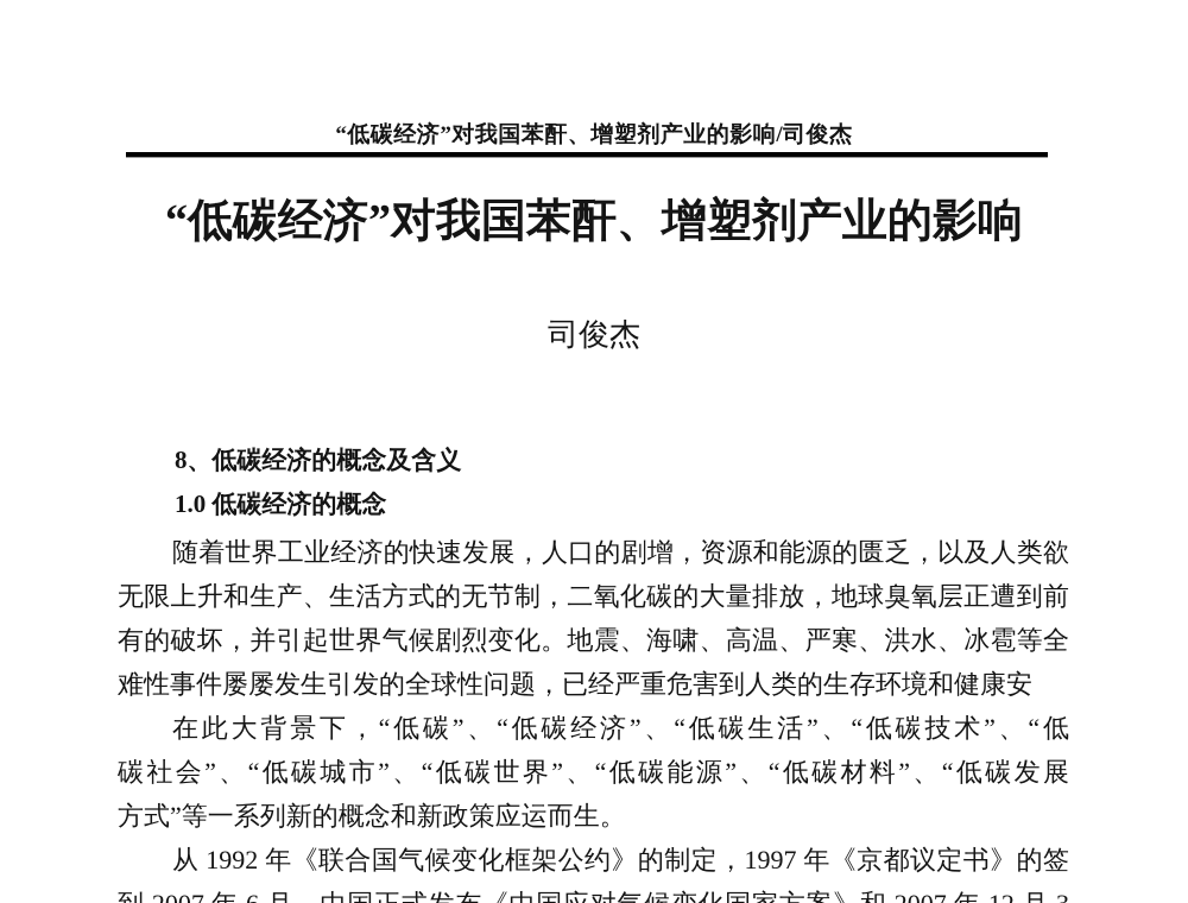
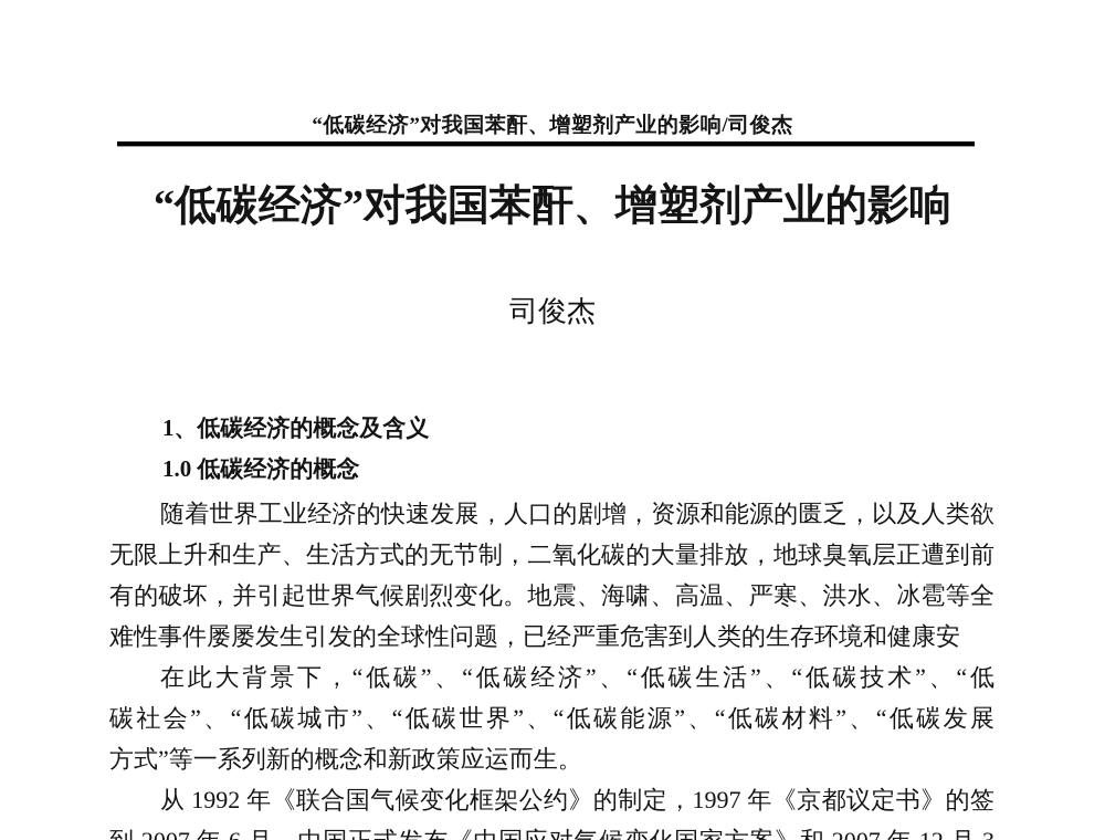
  “低碳经济”对我国苯酐、增塑剂产业的影响/司俊杰
  “低碳经济”对我国苯酐、增塑剂产业的影响
  司俊杰
- 8、低碳经济的概念及含义
+ 1、低碳经济的概念及含义
  1.0 低碳经济的概念
  随着世界工业经济的快速发展，人口的剧增，资源和能源的匮乏，以及人类欲
  无限上升和生产、生活方式的无节制，二氧化碳的大量排放，地球臭氧层正遭到前
  有的破坏，并引起世界气候剧烈变化。地震、海啸、高温、严寒、洪水、冰雹等全
  难性事件屡屡发生引发的全球性问题，已经严重危害到人类的生存环境和健康安
  在此大背景下，“低碳”、“低碳经济”、“低碳生活”、“低碳技术”、“低
  碳社会”、“低碳城市”、“低碳世界”、“低碳能源”、“低碳材料”、“低碳发展
  方式”等一系列新的概念和新政策应运而生。
  从 1992 年《联合国气候变化框架公约》的制定，1997 年《京都议定书》的签
